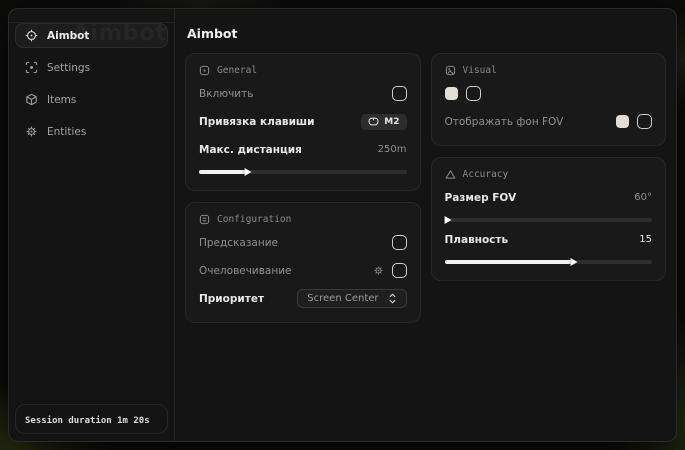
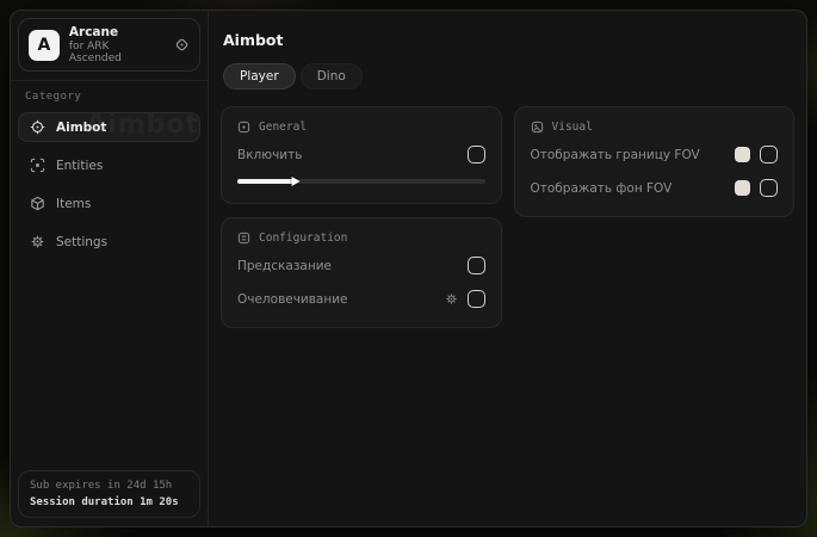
+ A
+ Arcane
+ for ARK Ascended
+ Category
  Aimbot
  Aimbot
- Settings
+ Entities
  Items
- Entities
+ Settings
+ Sub expires in 24d 15h
  Session duration 1m 20s
  Aimbot
+ Player
+ Dino
  General
  Включить
- Привязка клавиши
- M2
- Макс. дистанция
- 250m
  Configuration
  Предсказание
  Очеловечивание
- Приоритет
- Screen Center
  Visual
+ Отображать границу FOV
  Отображать фон FOV
- Accuracy
- Размер FOV
- 60°
- Плавность
- 15
